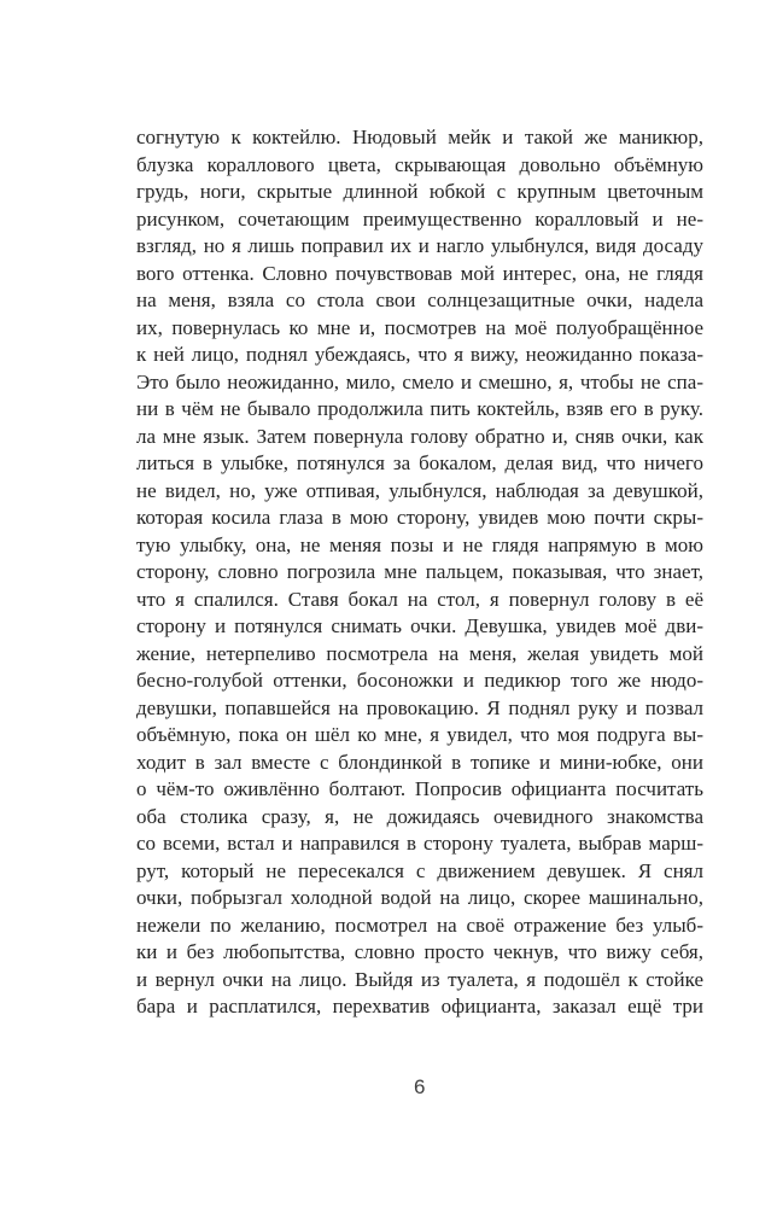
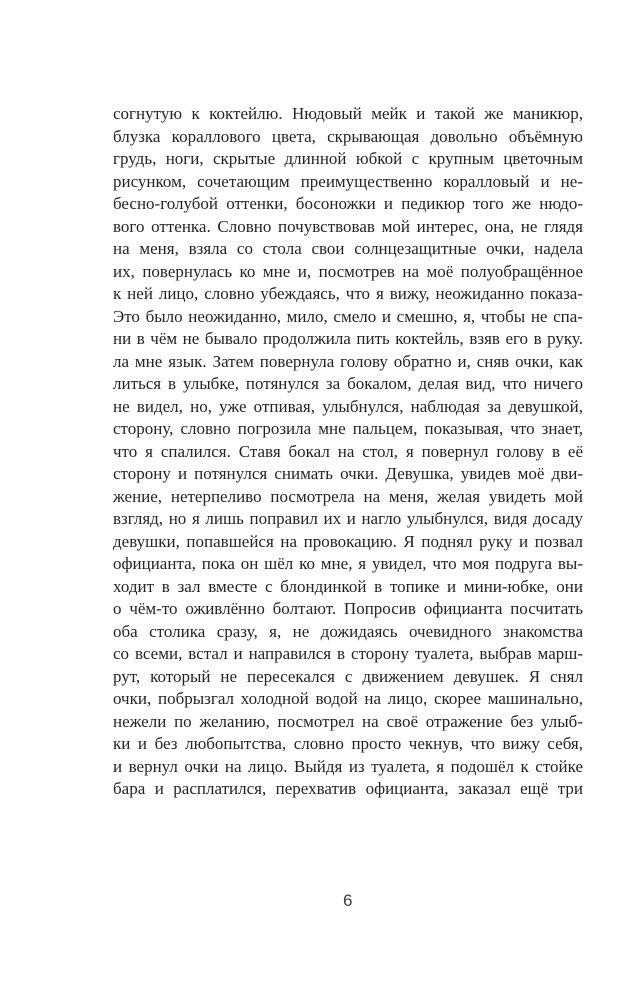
  согнутую к коктейлю. Нюдовый мейк и такой же маникюр,
  блузка кораллового цвета, скрывающая довольно объёмную
  грудь, ноги, скрытые длинной юбкой с крупным цветочным
  рисунком, сочетающим преимущественно коралловый и не-
- взгляд, но я лишь поправил их и нагло улыбнулся, видя досаду
+ бесно-голубой оттенки, босоножки и педикюр того же нюдо-
  вого оттенка. Словно почувствовав мой интерес, она, не глядя
  на меня, взяла со стола свои солнцезащитные очки, надела
  их, повернулась ко мне и, посмотрев на моё полуобращённое
- к ней лицо, поднял убеждаясь, что я вижу, неожиданно показа-
+ к ней лицо, словно убеждаясь, что я вижу, неожиданно показа-
  Это было неожиданно, мило, смело и смешно, я, чтобы не спа-
  ни в чём не бывало продолжила пить коктейль, взяв его в руку.
  ла мне язык. Затем повернула голову обратно и, сняв очки, как
  литься в улыбке, потянулся за бокалом, делая вид, что ничего
  не видел, но, уже отпивая, улыбнулся, наблюдая за девушкой,
- которая косила глаза в мою сторону, увидев мою почти скры-
- тую улыбку, она, не меняя позы и не глядя напрямую в мою
  сторону, словно погрозила мне пальцем, показывая, что знает,
  что я спалился. Ставя бокал на стол, я повернул голову в её
  сторону и потянулся снимать очки. Девушка, увидев моё дви-
  жение, нетерпеливо посмотрела на меня, желая увидеть мой
- бесно-голубой оттенки, босоножки и педикюр того же нюдо-
+ взгляд, но я лишь поправил их и нагло улыбнулся, видя досаду
  девушки, попавшейся на провокацию. Я поднял руку и позвал
- объёмную, пока он шёл ко мне, я увидел, что моя подруга вы-
+ официанта, пока он шёл ко мне, я увидел, что моя подруга вы-
  ходит в зал вместе с блондинкой в топике и мини-юбке, они
  о чём-то оживлённо болтают. Попросив официанта посчитать
  оба столика сразу, я, не дожидаясь очевидного знакомства
  со всеми, встал и направился в сторону туалета, выбрав марш-
  рут, который не пересекался с движением девушек. Я снял
  очки, побрызгал холодной водой на лицо, скорее машинально,
  нежели по желанию, посмотрел на своё отражение без улыб-
  ки и без любопытства, словно просто чекнув, что вижу себя,
  и вернул очки на лицо. Выйдя из туалета, я подошёл к стойке
  бара и расплатился, перехватив официанта, заказал ещё три
  6
